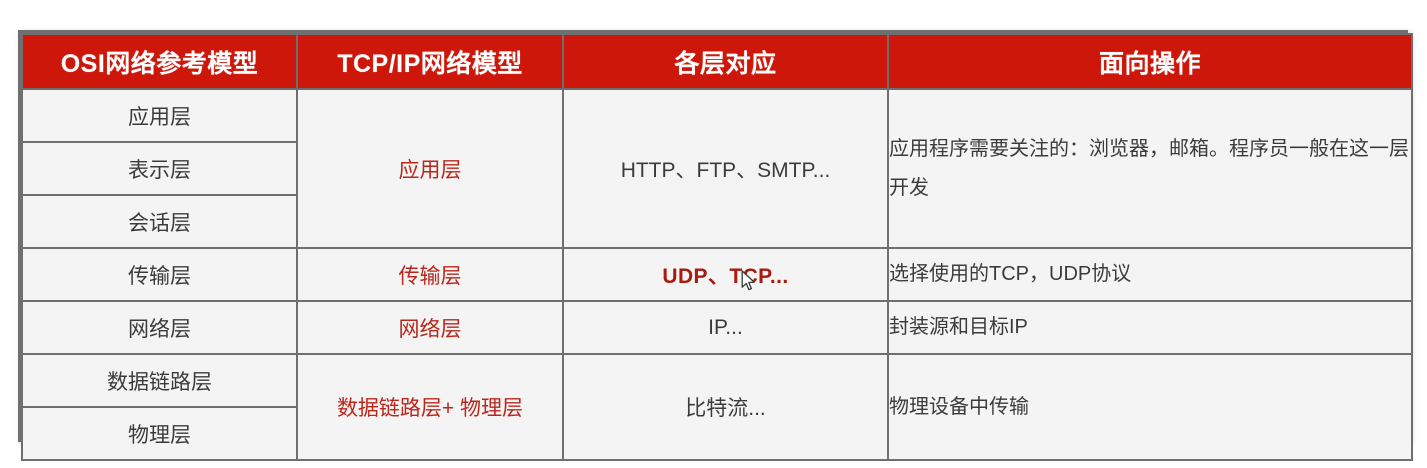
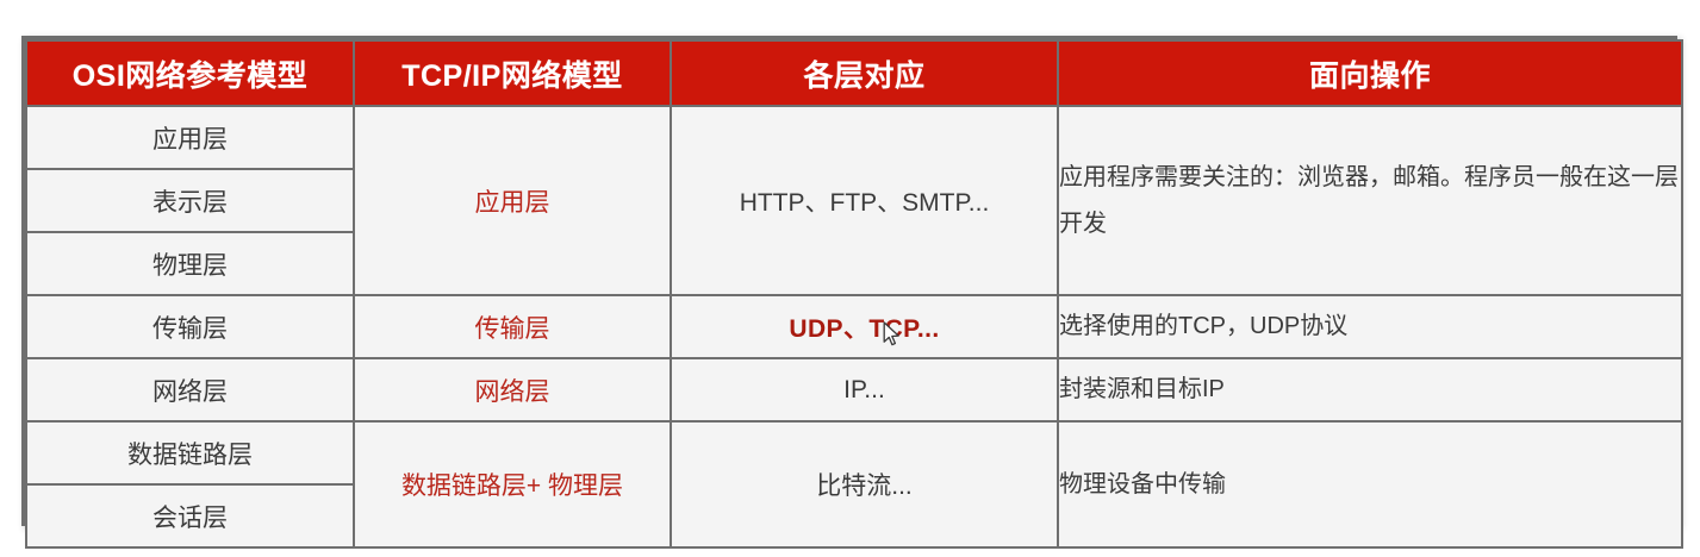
  OSI网络参考模型	TCP/IP网络模型	各层对应	面向操作
  应用层	应用层	HTTP、FTP、SMTP...	应用程序需要关注的：浏览器，邮箱。程序员一般在这一层开发
  表示层
- 会话层
+ 物理层
  传输层	传输层	UDP、TCP...	选择使用的TCP，UDP协议
  网络层	网络层	IP...	封装源和目标IP
  数据链路层	数据链路层+ 物理层	比特流...	物理设备中传输
- 物理层
+ 会话层
